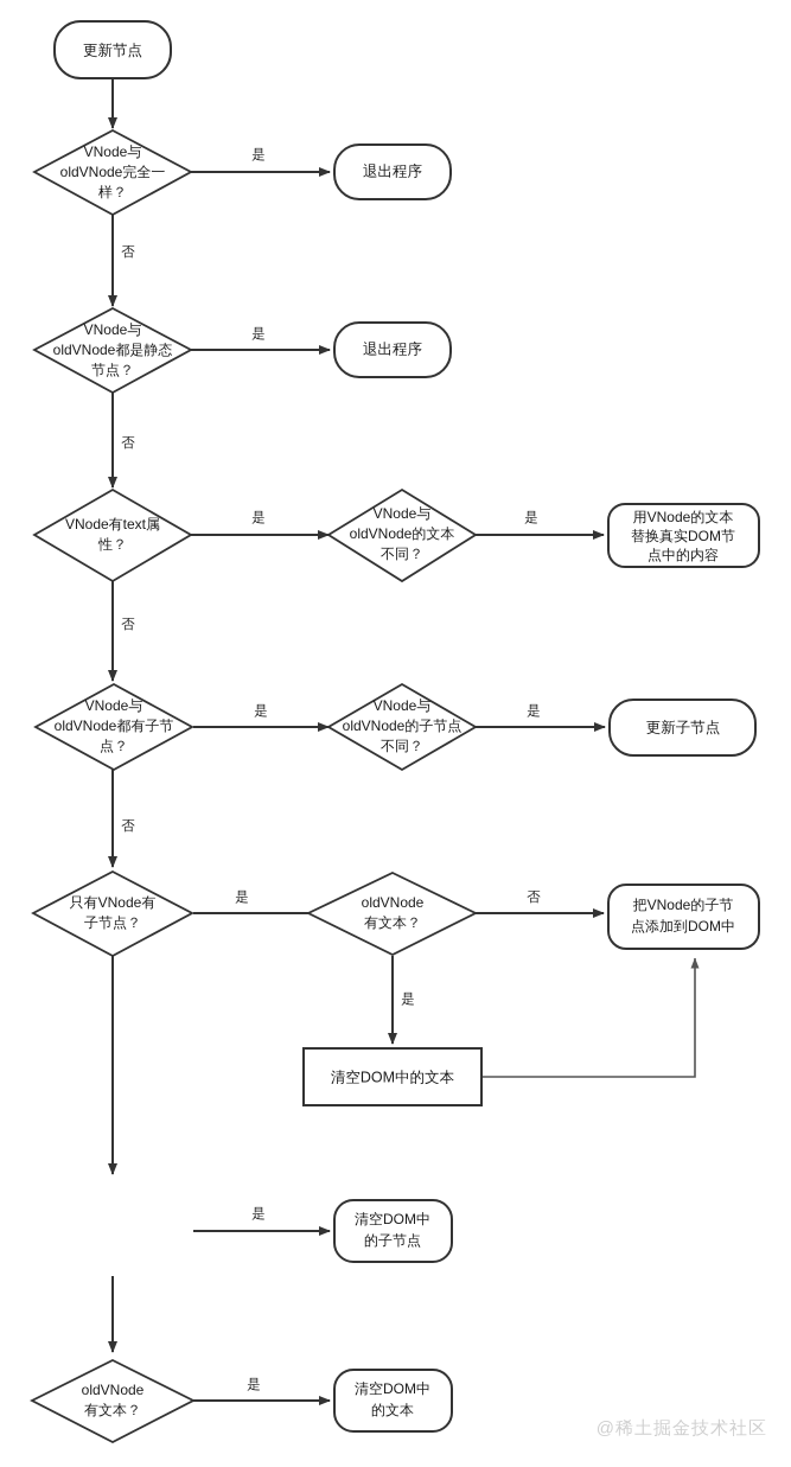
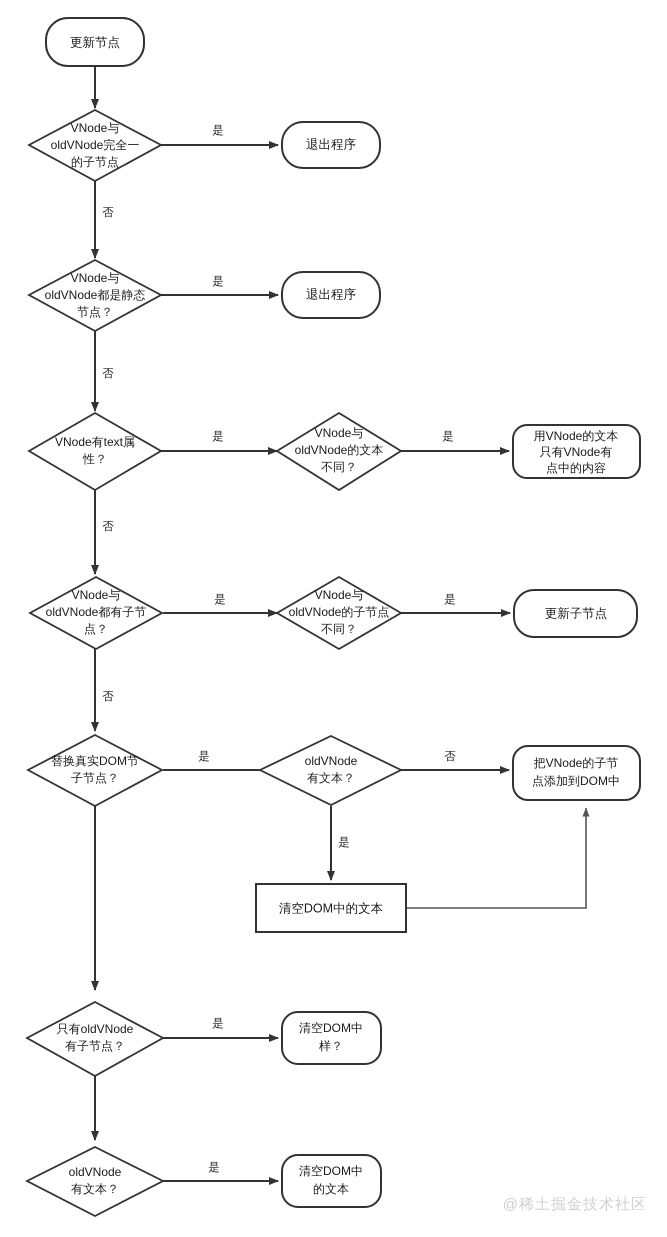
  是
  否
  是
  否
  是
  是
  否
  是
  是
  否
  是
  否
  是
  是
  是
  更新节点
  VNode与
  oldVNode完全一
- 样？
+ 的子节点
  退出程序
  VNode与
  oldVNode都是静态
  节点？
  退出程序
  VNode有text属
  性？
  VNode与
  oldVNode的文本
  不同？
  用VNode的文本
- 替换真实DOM节
+ 只有VNode有
  点中的内容
  VNode与
  oldVNode都有子节
  点？
  VNode与
  oldVNode的子节点
  不同？
  更新子节点
- 只有VNode有
+ 替换真实DOM节
  子节点？
  oldVNode
  有文本？
  把VNode的子节
  点添加到DOM中
  清空DOM中的文本
+ 只有oldVNode
+ 有子节点？
  清空DOM中
- 的子节点
+ 样？
  oldVNode
  有文本？
  清空DOM中
  的文本
  @稀土掘金技术社区
